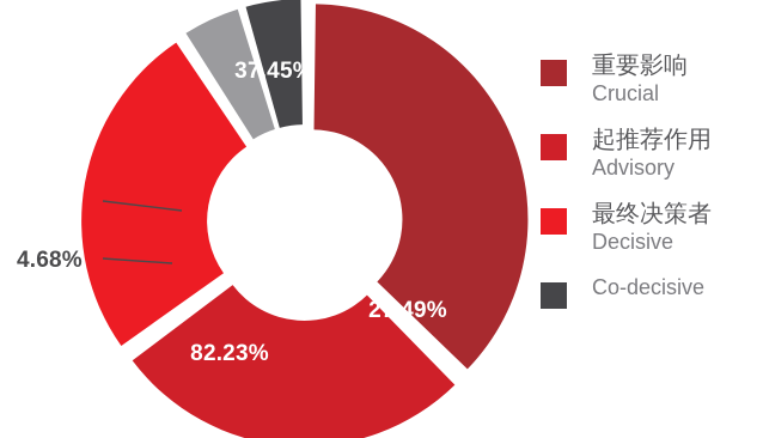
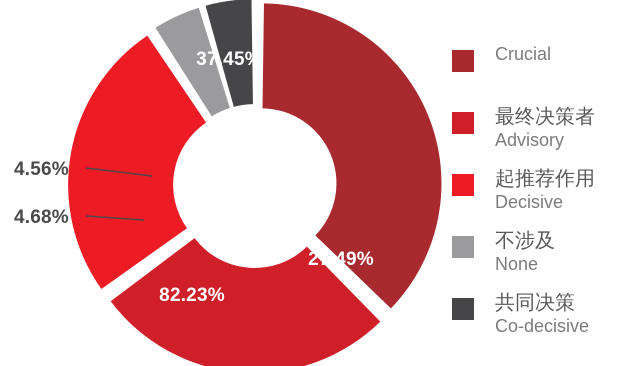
  37.45%
  27.49%
  82.23%
+ 4.56%
  4.68%
- 重要影响
  Crucial
- 起推荐作用
+ 最终决策者
  Advisory
- 最终决策者
+ 起推荐作用
  Decisive
+ 不涉及
+ None
+ 共同决策
  Co-decisive
